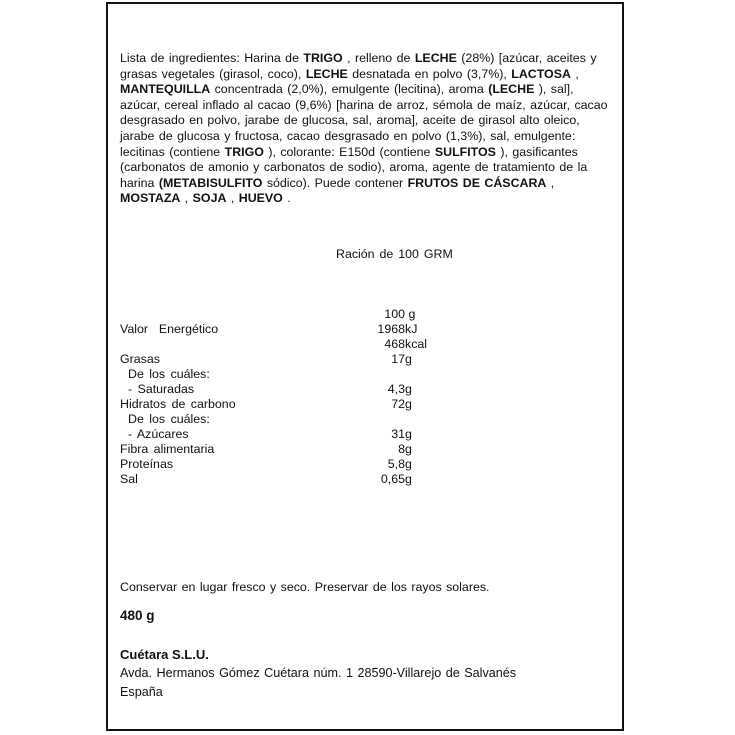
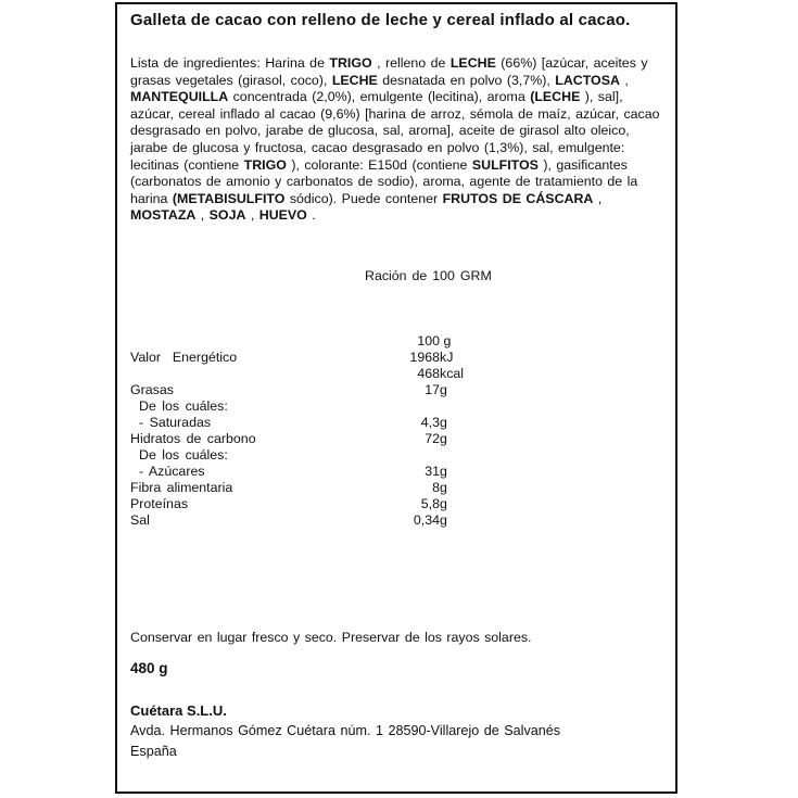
+ Galleta de cacao con relleno de leche y cereal inflado al cacao.
- Lista de ingredientes: Harina de TRIGO , relleno de LECHE (28%) [azúcar, aceites y grasas vegetales (girasol, coco), LECHE desnatada en polvo (3,7%), LACTOSA , MANTEQUILLA concentrada (2,0%), emulgente (lecitina), aroma (LECHE ), sal], azúcar, cereal inflado al cacao (9,6%) [harina de arroz, sémola de maíz, azúcar, cacao desgrasado en polvo, jarabe de glucosa, sal, aroma], aceite de girasol alto oleico, jarabe de glucosa y fructosa, cacao desgrasado en polvo (1,3%), sal, emulgente: lecitinas (contiene TRIGO ), colorante: E150d (contiene SULFITOS ), gasificantes (carbonatos de amonio y carbonatos de sodio), aroma, agente de tratamiento de la harina (METABISULFITO sódico). Puede contener FRUTOS DE CÁSCARA , MOSTAZA , SOJA , HUEVO .
+ Lista de ingredientes: Harina de TRIGO , relleno de LECHE (66%) [azúcar, aceites y grasas vegetales (girasol, coco), LECHE desnatada en polvo (3,7%), LACTOSA , MANTEQUILLA concentrada (2,0%), emulgente (lecitina), aroma (LECHE ), sal], azúcar, cereal inflado al cacao (9,6%) [harina de arroz, sémola de maíz, azúcar, cacao desgrasado en polvo, jarabe de glucosa, sal, aroma], aceite de girasol alto oleico, jarabe de glucosa y fructosa, cacao desgrasado en polvo (1,3%), sal, emulgente: lecitinas (contiene TRIGO ), colorante: E150d (contiene SULFITOS ), gasificantes (carbonatos de amonio y carbonatos de sodio), aroma, agente de tratamiento de la harina (METABISULFITO sódico). Puede contener FRUTOS DE CÁSCARA , MOSTAZA , SOJA , HUEVO .
  Ración de 100 GRM
  100
  g
  1968
  kJ
  Valor Energético
  468
  kcal
  17
  g
  Grasas
  De los cuáles:
  4,3
  g
  - Saturadas
  72
  g
  Hidratos de carbono
  De los cuáles:
  31
  g
  - Azúcares
  8
  g
  Fibra alimentaria
  5,8
  g
  Proteínas
- 0,65
+ 0,34
  g
  Sal
  Conservar en lugar fresco y seco. Preservar de los rayos solares.
  480 g
  Cuétara S.L.U.
  Avda. Hermanos Gómez Cuétara núm. 1 28590-Villarejo de Salvanés
  España
